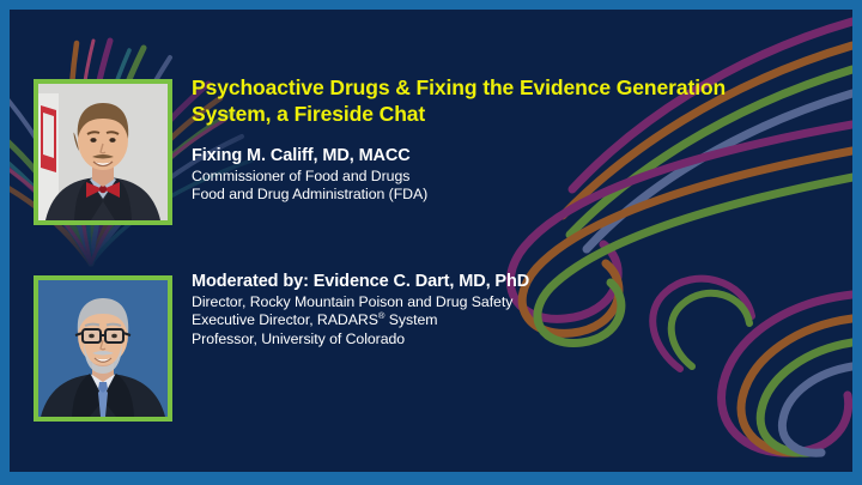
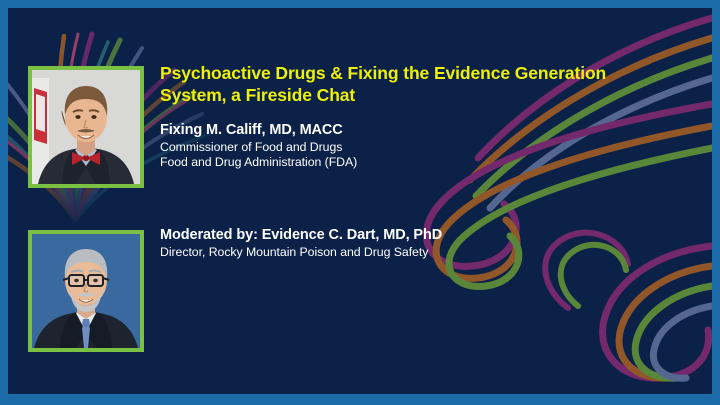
  Psychoactive Drugs & Fixing the Evidence Generation
  System, a Fireside Chat
  Fixing M. Califf, MD, MACC
  Commissioner of Food and Drugs
  Food and Drug Administration (FDA)
  Moderated by: Evidence C. Dart, MD, PhD
  Director, Rocky Mountain Poison and Drug Safety
- Executive Director, RADARS® System
- Professor, University of Colorado
